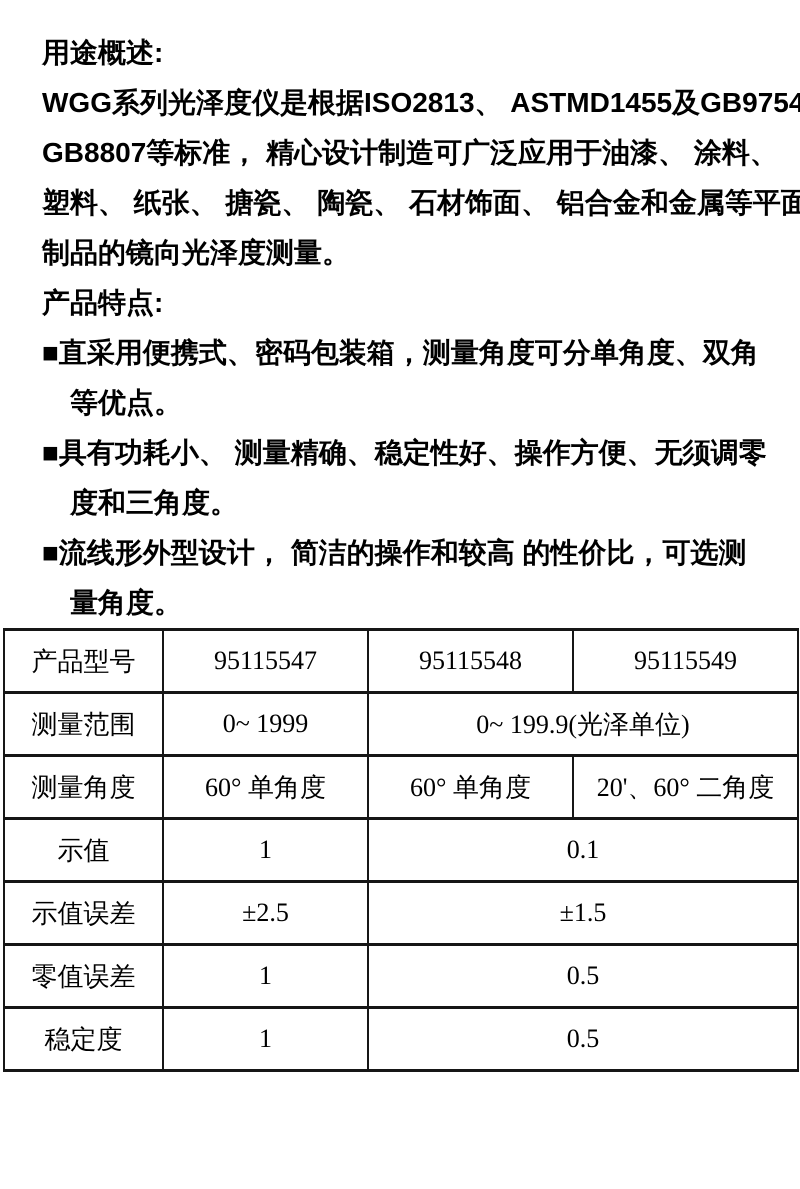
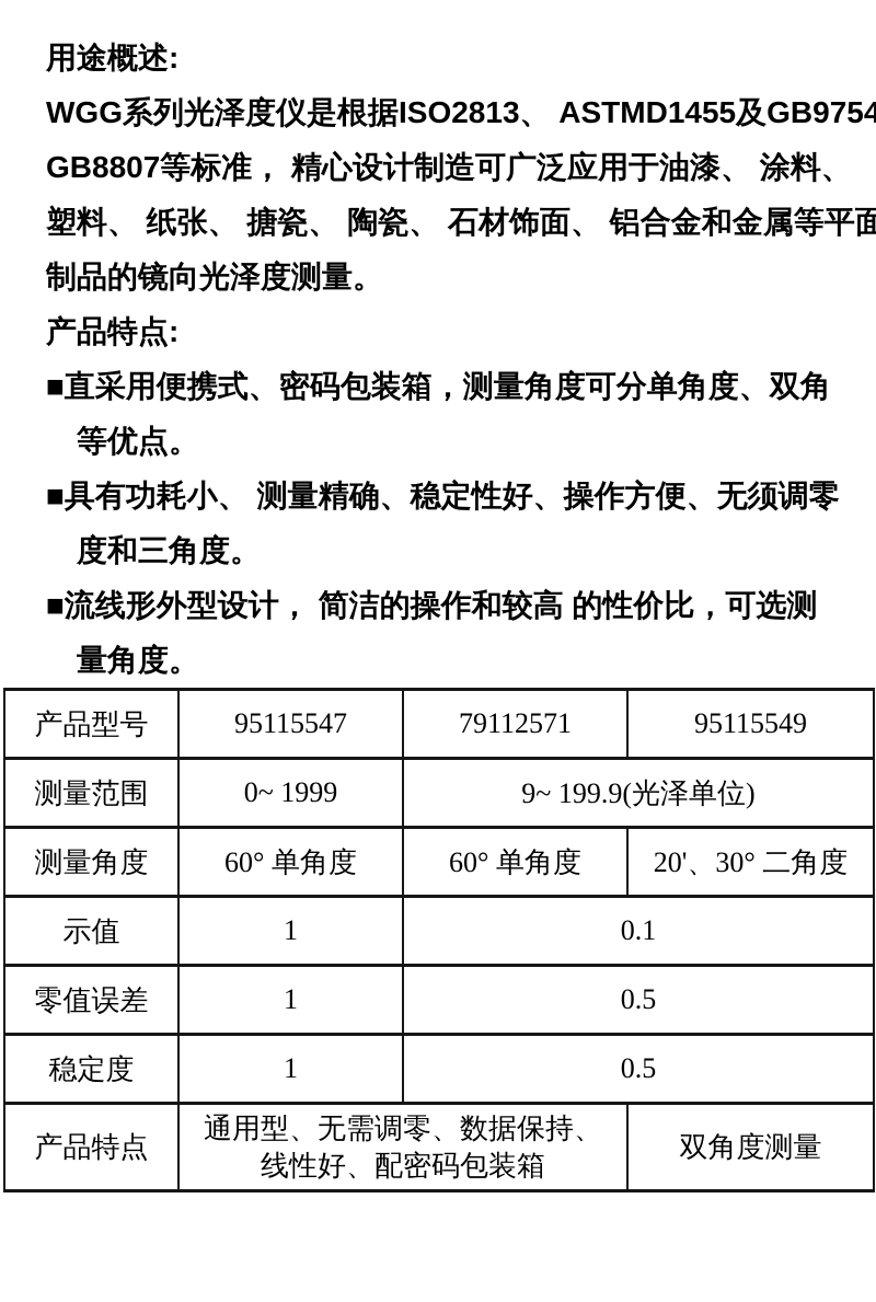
  用途概述:
  WGG系列光泽度仪是根据ISO2813、 ASTMD1455及GB9754
  GB8807等标准， 精心设计制造可广泛应用于油漆、 涂料、
  塑料、 纸张、 搪瓷、 陶瓷、 石材饰面、 铝合金和金属等平面
  制品的镜向光泽度测量。
  产品特点:
  ■直采用便携式、密码包装箱，测量角度可分单角度、双角
  等优点。
  ■具有功耗小、 测量精确、稳定性好、操作方便、无须调零
  度和三角度。
  ■流线形外型设计， 简洁的操作和较高 的性价比，可选测
  量角度。
- 产品型号	95115547	95115548	95115549
+ 产品型号	95115547	79112571	95115549
- 测量范围	0~ 1999	0~ 199.9(光泽单位)
+ 测量范围	0~ 1999	9~ 199.9(光泽单位)
- 测量角度	60° 单角度	60° 单角度	20'、60° 二角度
+ 测量角度	60° 单角度	60° 单角度	20'、30° 二角度
  示值	1	0.1
- 示值误差	±2.5	±1.5
  零值误差	1	0.5
  稳定度	1	0.5
+ 产品特点	通用型、无需调零、数据保持、 线性好、配密码包装箱	双角度测量
